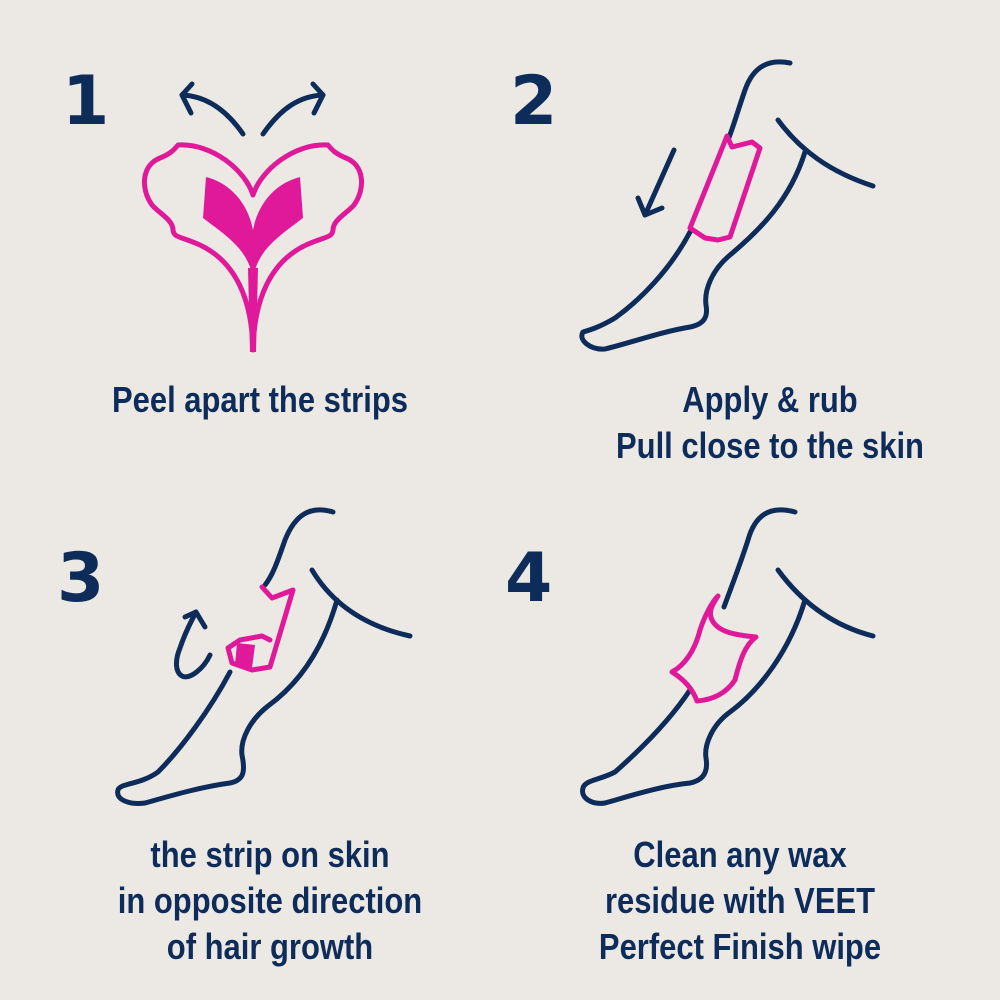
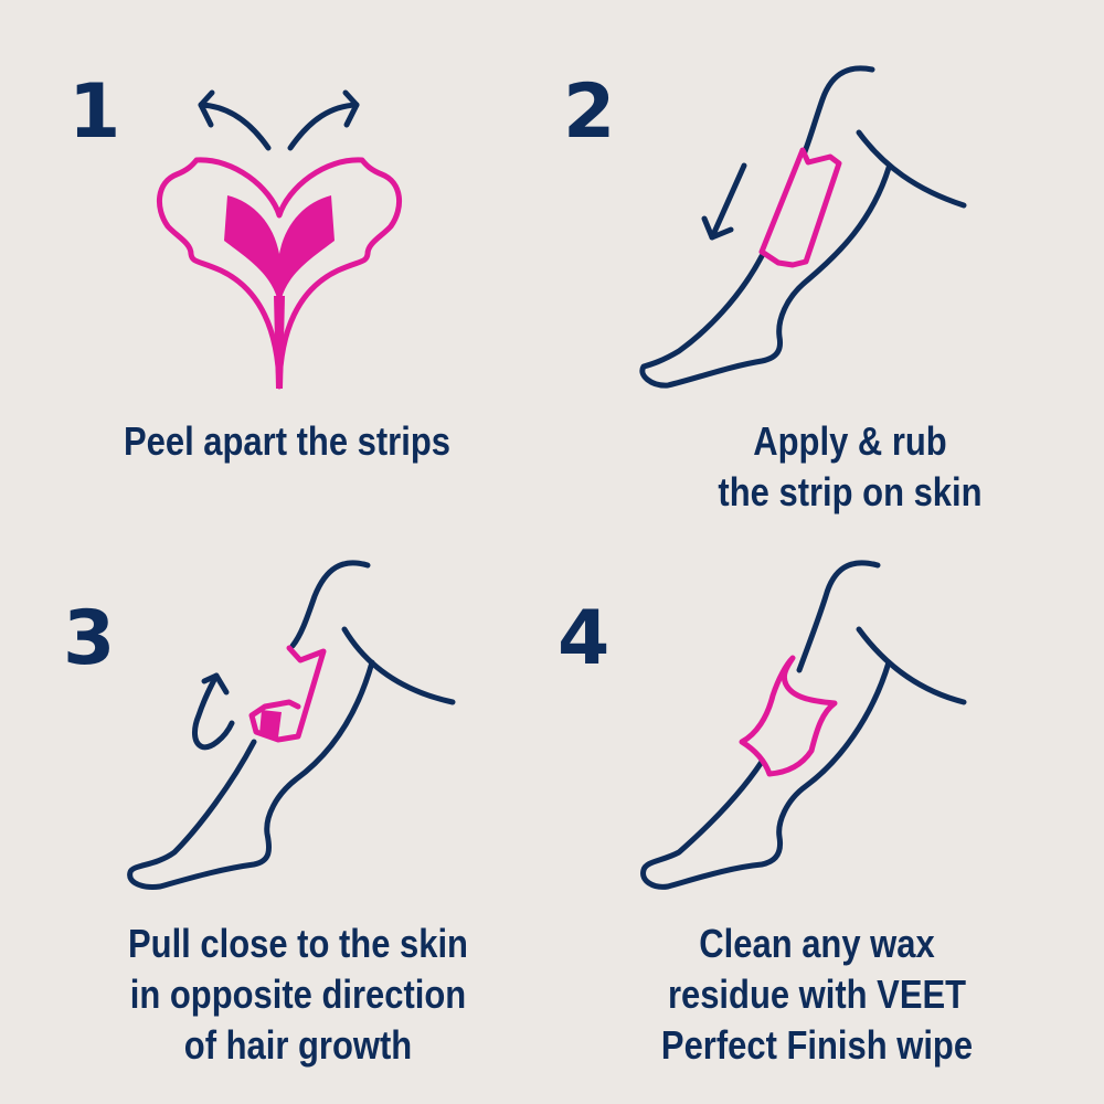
  1
  Peel apart the strips
  2
  Apply & rub
- Pull close to the skin
+ the strip on skin
  3
- the strip on skin
+ Pull close to the skin
  in opposite direction
  of hair growth
  4
  Clean any wax
  residue with VEET
  Perfect Finish wipe
